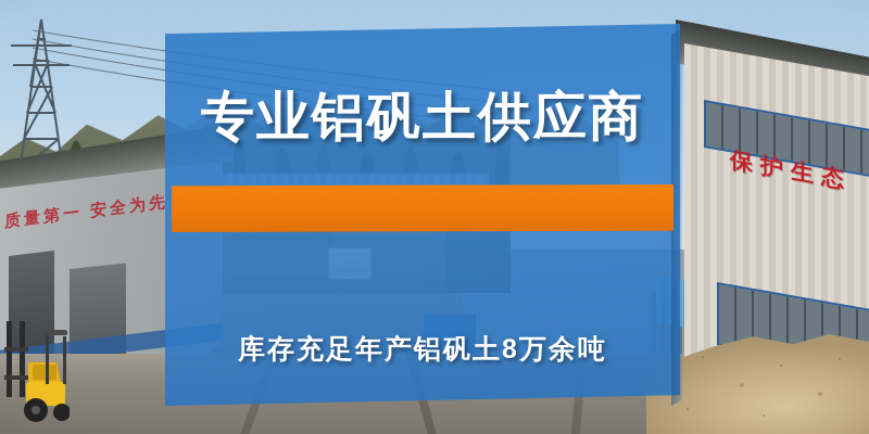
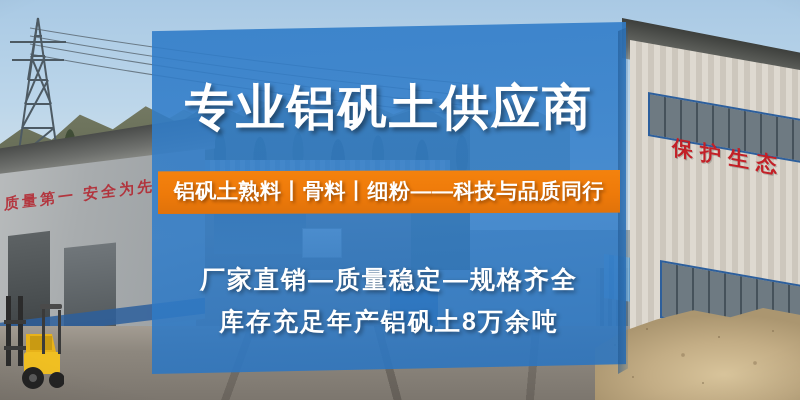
  专业铝矾土供应商
+ 铝矾土熟料丨骨料丨细粉——科技与品质同行
+ 厂家直销—质量稳定—规格齐全
  库存充足年产铝矾土8万余吨
